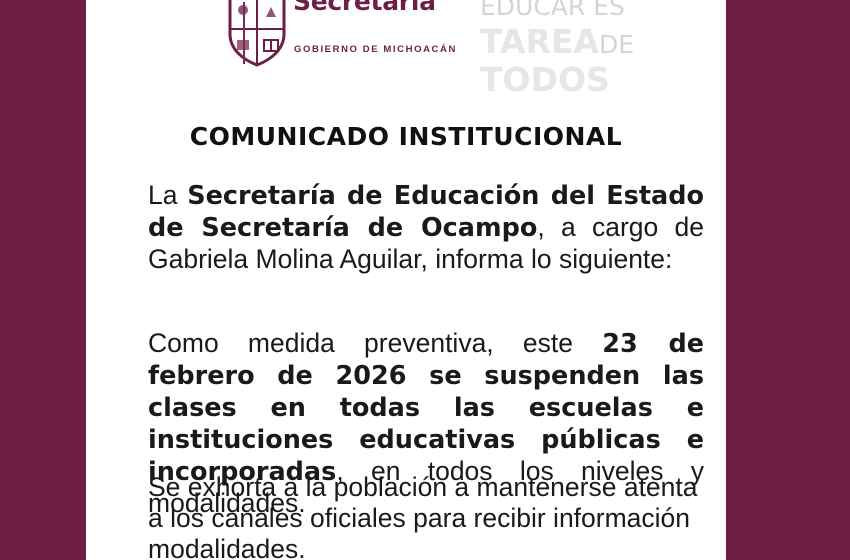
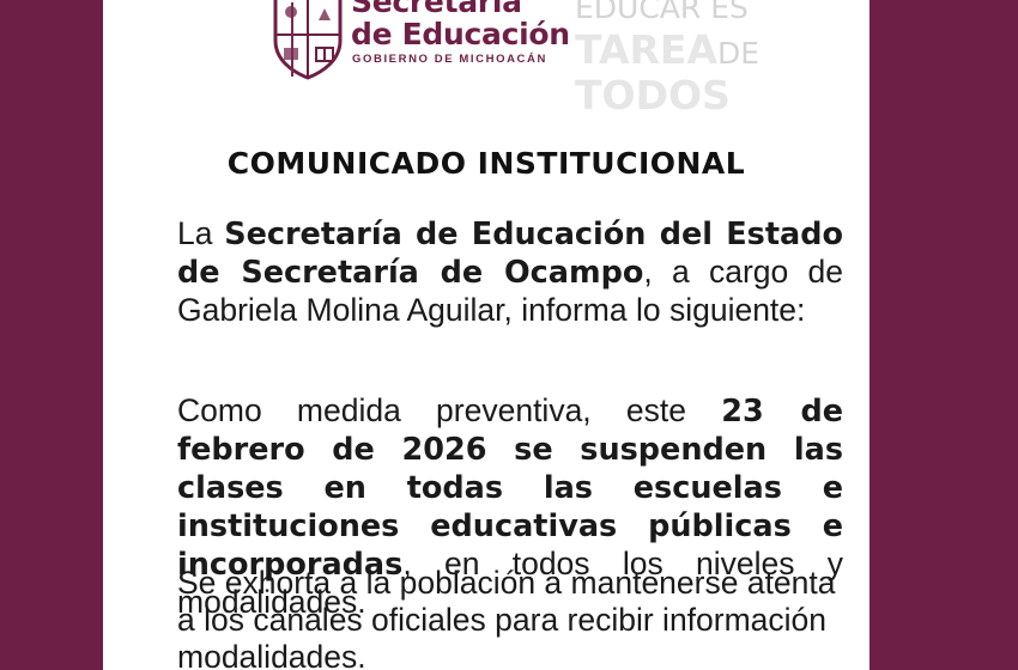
  Secretaría
+ de Educación
  GOBIERNO DE MICHOACÁN
  EDUCAR ES
  TAREADE
  TODOS
  COMUNICADO INSTITUCIONAL
  La Secretaría de Educación del Estado de Secretaría de Ocampo, a cargo de Gabriela Molina Aguilar, informa lo siguiente:
  Como medida preventiva, este 23 de febrero de 2026 se suspenden las clases en todas las escuelas e instituciones educativas públicas e incorporadas, en todos los niveles y modalidades.
  Se exhorta a la población a mantenerse atenta a los canales oficiales para recibir información modalidades.
